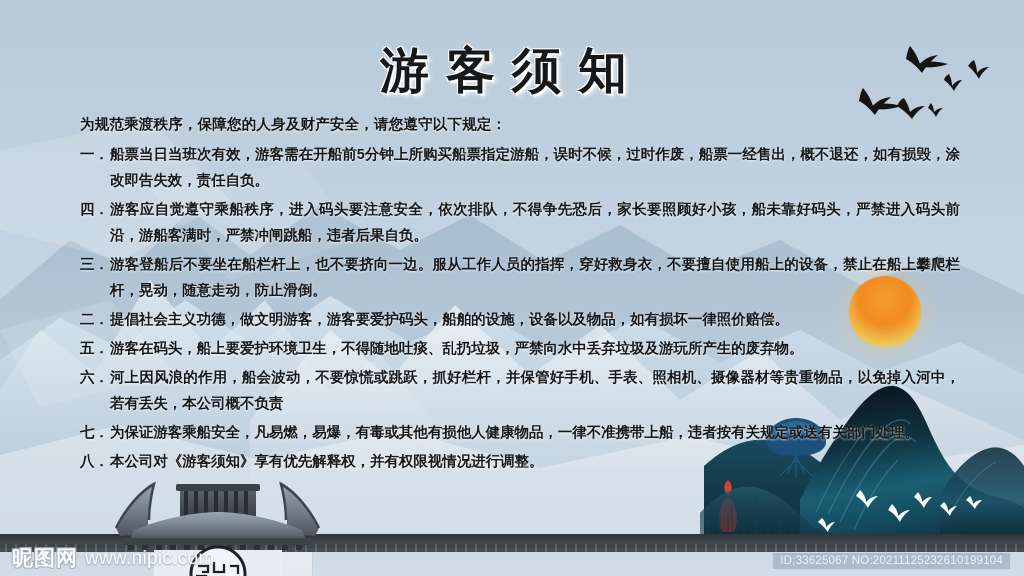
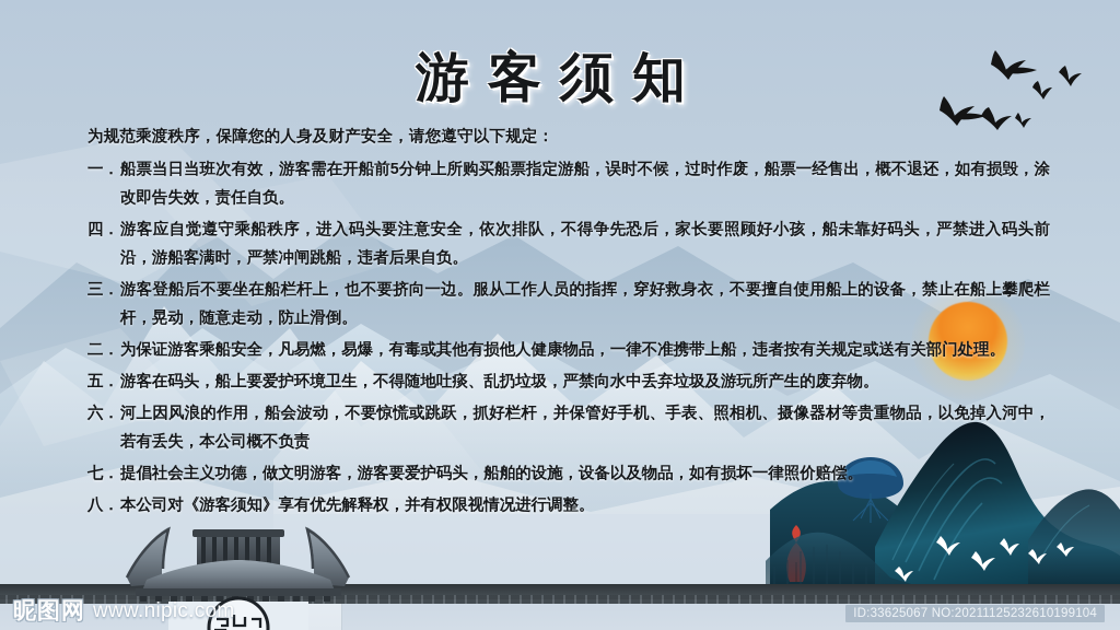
  游客须知
  为规范乘渡秩序，保障您的人身及财产安全，请您遵守以下规定：
  一．
  船票当日当班次有效，游客需在开船前5分钟上所购买船票指定游船，误时不候，过时作废，船票一经售出，概不退还，如有损毁，涂改即告失效，责任自负。
  四．
  游客应自觉遵守乘船秩序，进入码头要注意安全，依次排队，不得争先恐后，家长要照顾好小孩，船未靠好码头，严禁进入码头前沿，游船客满时，严禁冲闸跳船，违者后果自负。
  三．
  游客登船后不要坐在船栏杆上，也不要挤向一边。服从工作人员的指挥，穿好救身衣，不要擅自使用船上的设备，禁止在船上攀爬栏杆，晃动，随意走动，防止滑倒。
  二．
- 提倡社会主义功德，做文明游客，游客要爱护码头，船舶的设施，设备以及物品，如有损坏一律照价赔偿。
+ 为保证游客乘船安全，凡易燃，易爆，有毒或其他有损他人健康物品，一律不准携带上船，违者按有关规定或送有关部门处理。
  五．
  游客在码头，船上要爱护环境卫生，不得随地吐痰、乱扔垃圾，严禁向水中丢弃垃圾及游玩所产生的废弃物。
  六．
  河上因风浪的作用，船会波动，不要惊慌或跳跃，抓好栏杆，并保管好手机、手表、照相机、摄像器材等贵重物品，以免掉入河中，若有丢失，本公司概不负责
  七．
- 为保证游客乘船安全，凡易燃，易爆，有毒或其他有损他人健康物品，一律不准携带上船，违者按有关规定或送有关部门处理。
+ 提倡社会主义功德，做文明游客，游客要爱护码头，船舶的设施，设备以及物品，如有损坏一律照价赔偿。
  八．
  本公司对《游客须知》享有优先解释权，并有权限视情况进行调整。
  昵图网
  www.nipic.com
  ID:33625067 NO:20211125232610199104
